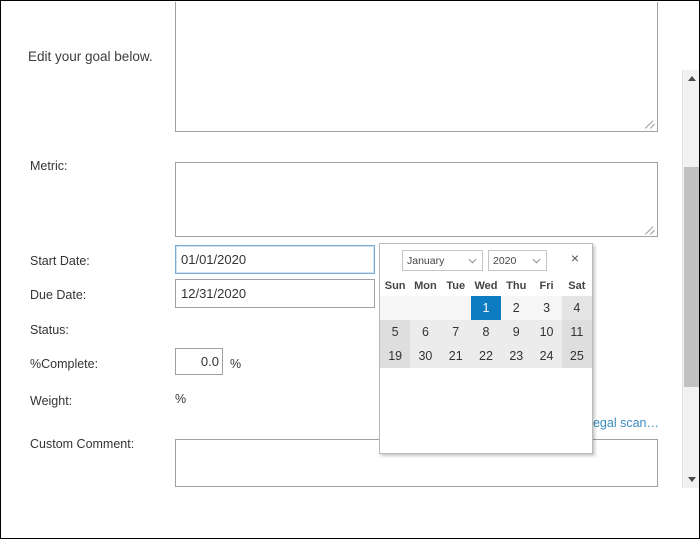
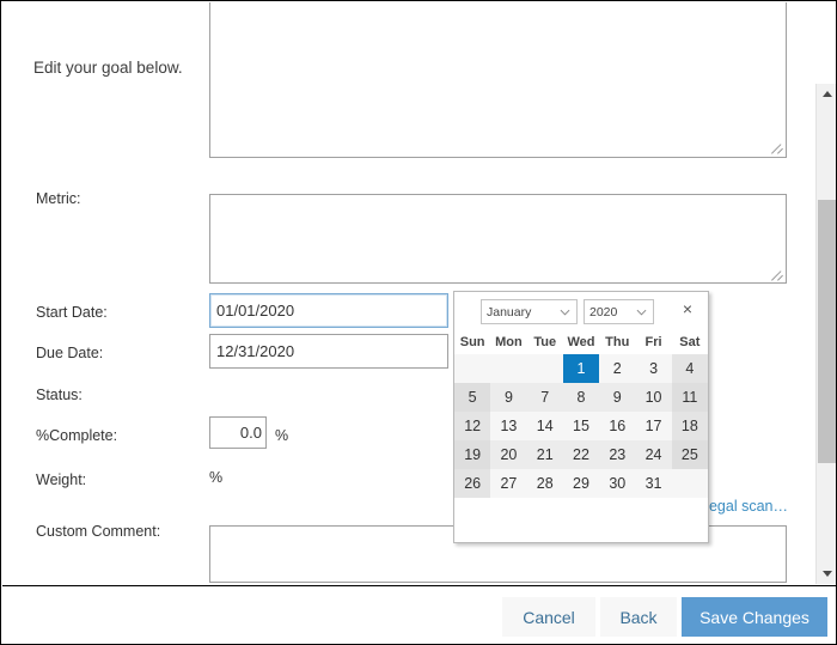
  Edit your goal below.
  Metric:
  Start Date:
  01/01/2020
  Due Date:
  12/31/2020
  Status:
  %Complete:
  0.0
  %
  Weight:
  %
  Custom Comment:
  January
  2020
  ×
  Sun	Mon	Tue	Wed	Thu	Fri	Sat
  			1	2	3	4
- 5	6	7	8	9	10	11
+ 5	9	7	8	9	10	11
+ 12	13	14	15	16	17	18
- 19	30	21	22	23	24	25
+ 19	20	21	22	23	24	25
+ 26	27	28	29	30	31
+ Cancel
+ Back
+ Save Changes
